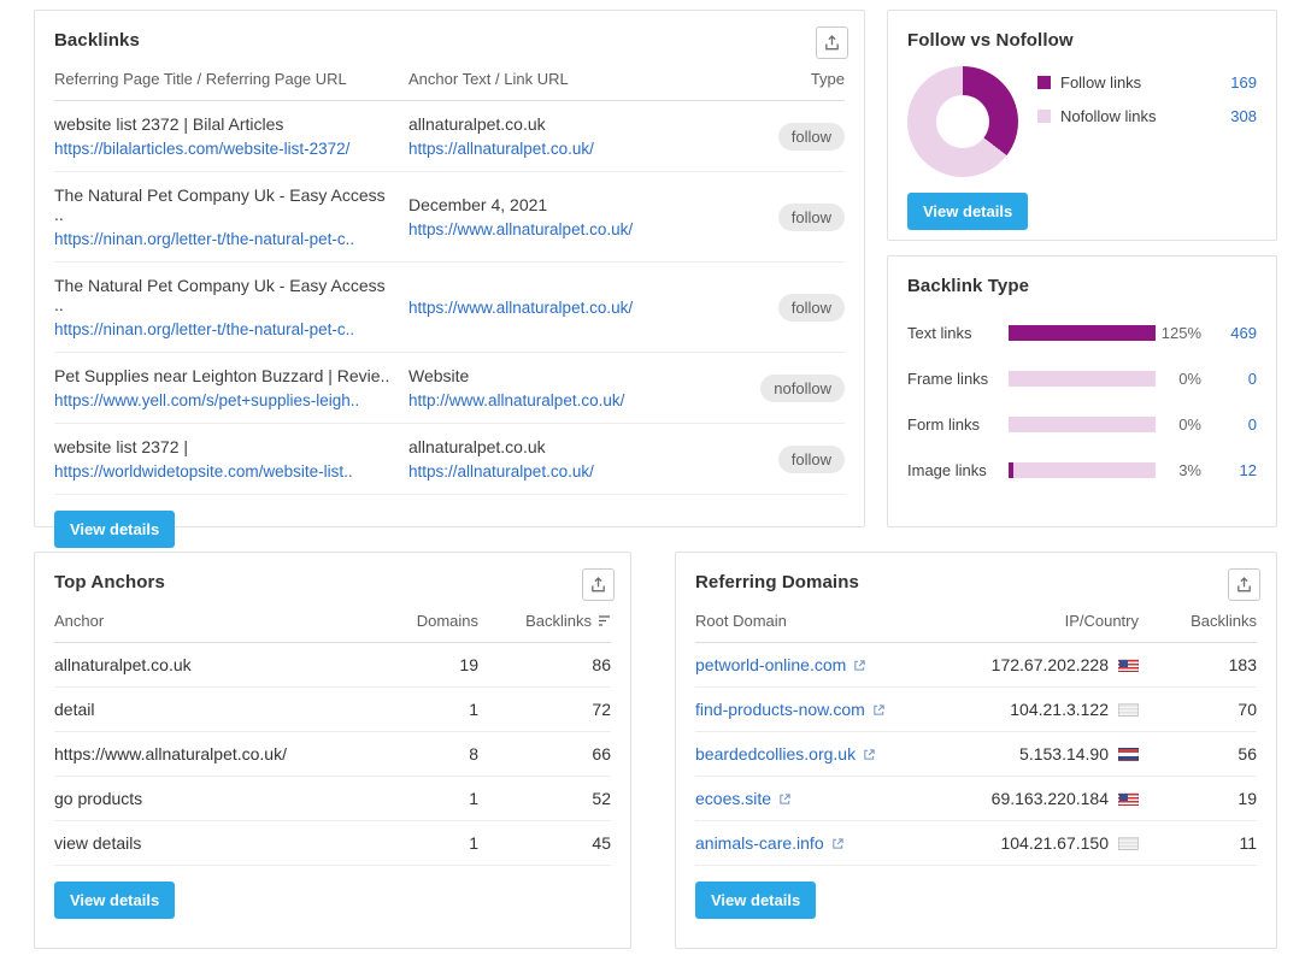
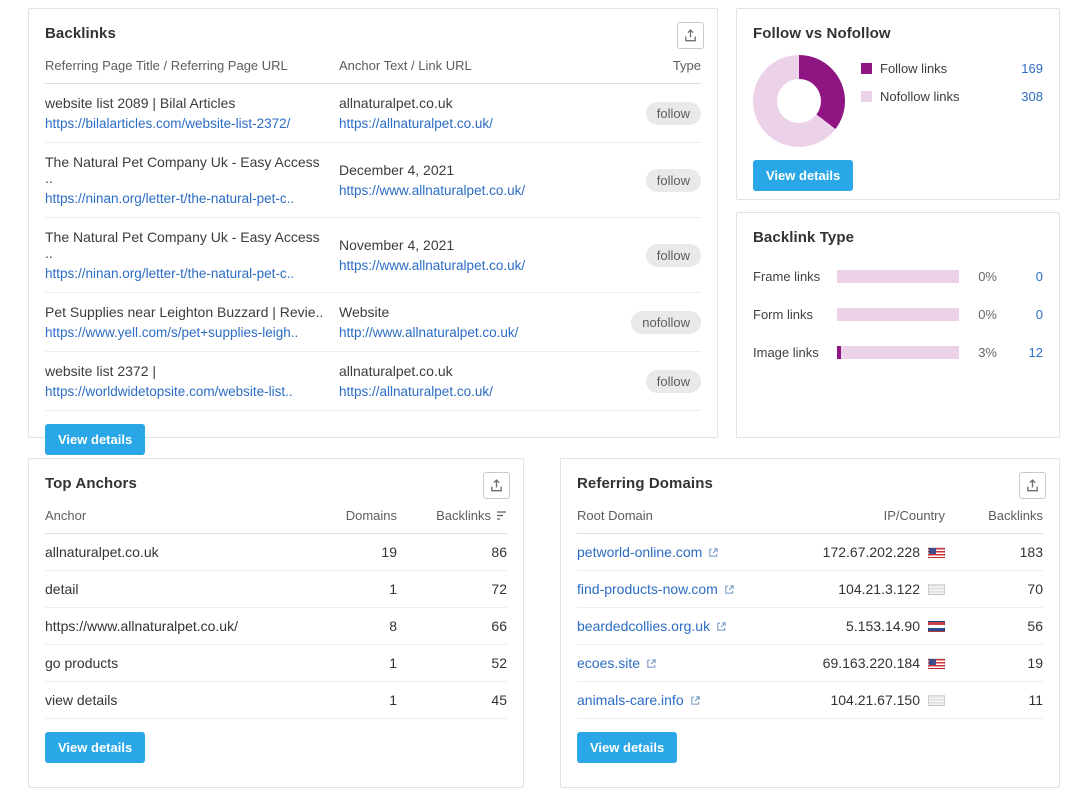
  Backlinks
  Referring Page Title / Referring Page URL
  Anchor Text / Link URL
  Type
- website list 2372 | Bilal Articles
+ website list 2089 | Bilal Articles
  https://bilalarticles.com/website-list-2372/
  allnaturalpet.co.uk
  https://allnaturalpet.co.uk/
  follow
  The Natural Pet Company Uk - Easy Access ..
  https://ninan.org/letter-t/the-natural-pet-c..
  December 4, 2021
  https://www.allnaturalpet.co.uk/
  follow
  The Natural Pet Company Uk - Easy Access ..
  https://ninan.org/letter-t/the-natural-pet-c..
+ November 4, 2021
  https://www.allnaturalpet.co.uk/
  follow
  Pet Supplies near Leighton Buzzard | Revie..
  https://www.yell.com/s/pet+supplies-leigh..
  Website
  http://www.allnaturalpet.co.uk/
  nofollow
  website list 2372 |
  https://worldwidetopsite.com/website-list..
  allnaturalpet.co.uk
  https://allnaturalpet.co.uk/
  follow
  View details
  Follow vs Nofollow
  Follow links
  169
  Nofollow links
  308
  View details
  Backlink Type
- Text links
- 125%
- 469
  Frame links
  0%
  0
  Form links
  0%
  0
  Image links
  3%
  12
  Top Anchors
  Anchor
  Domains
  Backlinks
  allnaturalpet.co.uk
  19
  86
  detail
  1
  72
  https://www.allnaturalpet.co.uk/
  8
  66
  go products
  1
  52
  view details
  1
  45
  View details
  Referring Domains
  Root Domain
  IP/Country
  Backlinks
  petworld-online.com
  172.67.202.228
  183
  find-products-now.com
  104.21.3.122
  70
  beardedcollies.org.uk
  5.153.14.90
  56
  ecoes.site
  69.163.220.184
  19
  animals-care.info
  104.21.67.150
  11
  View details
